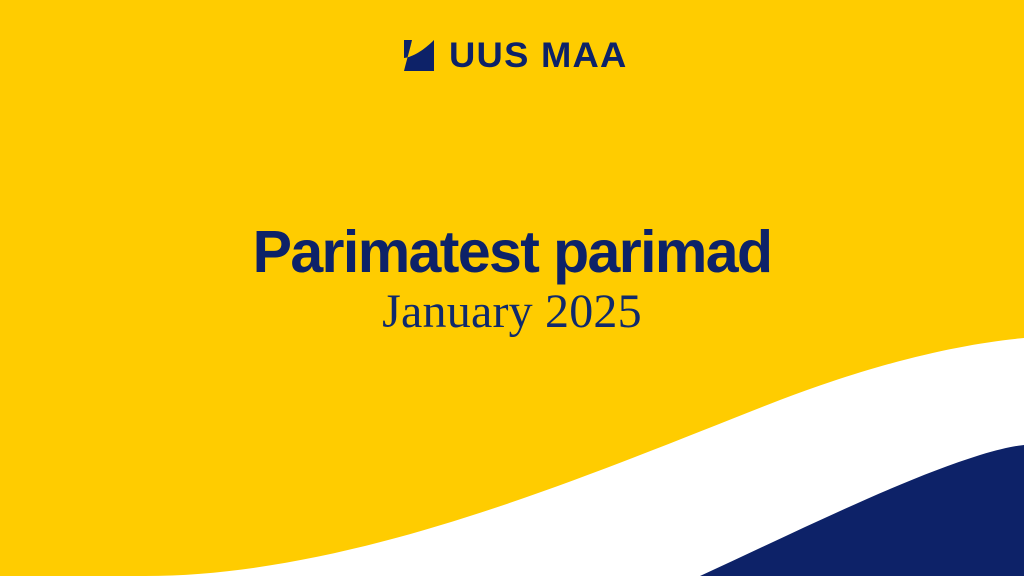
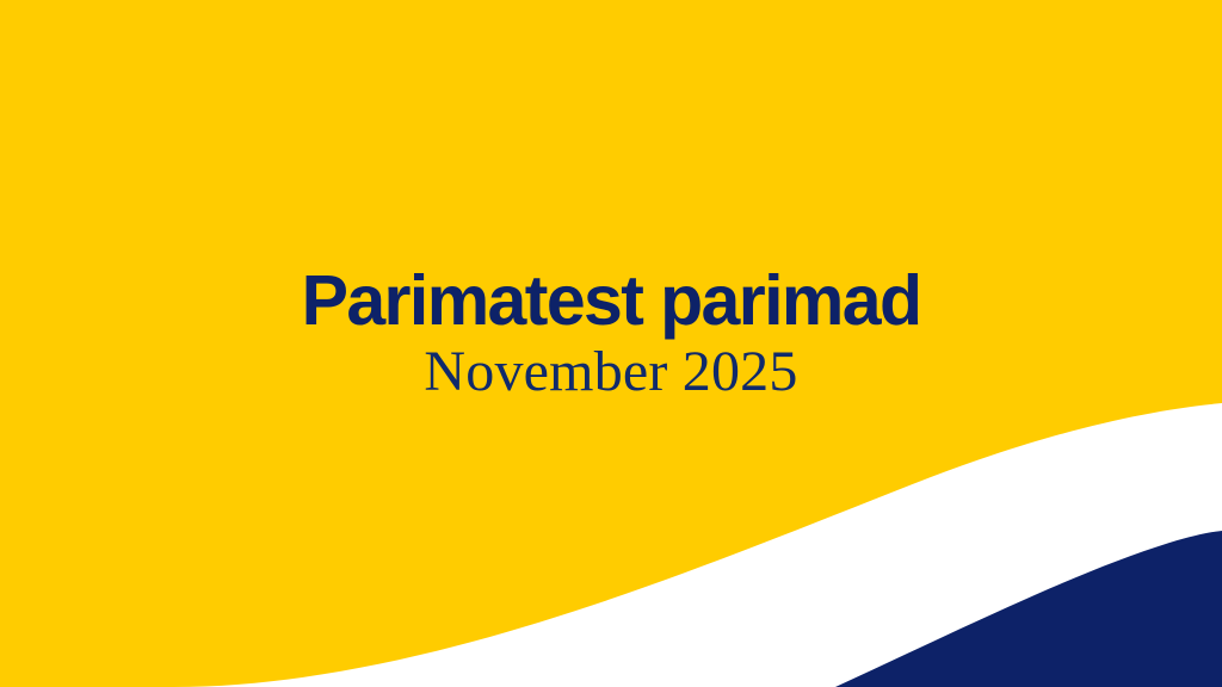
- UUS MAA
  Parimatest parimad
- January 2025
+ November 2025
